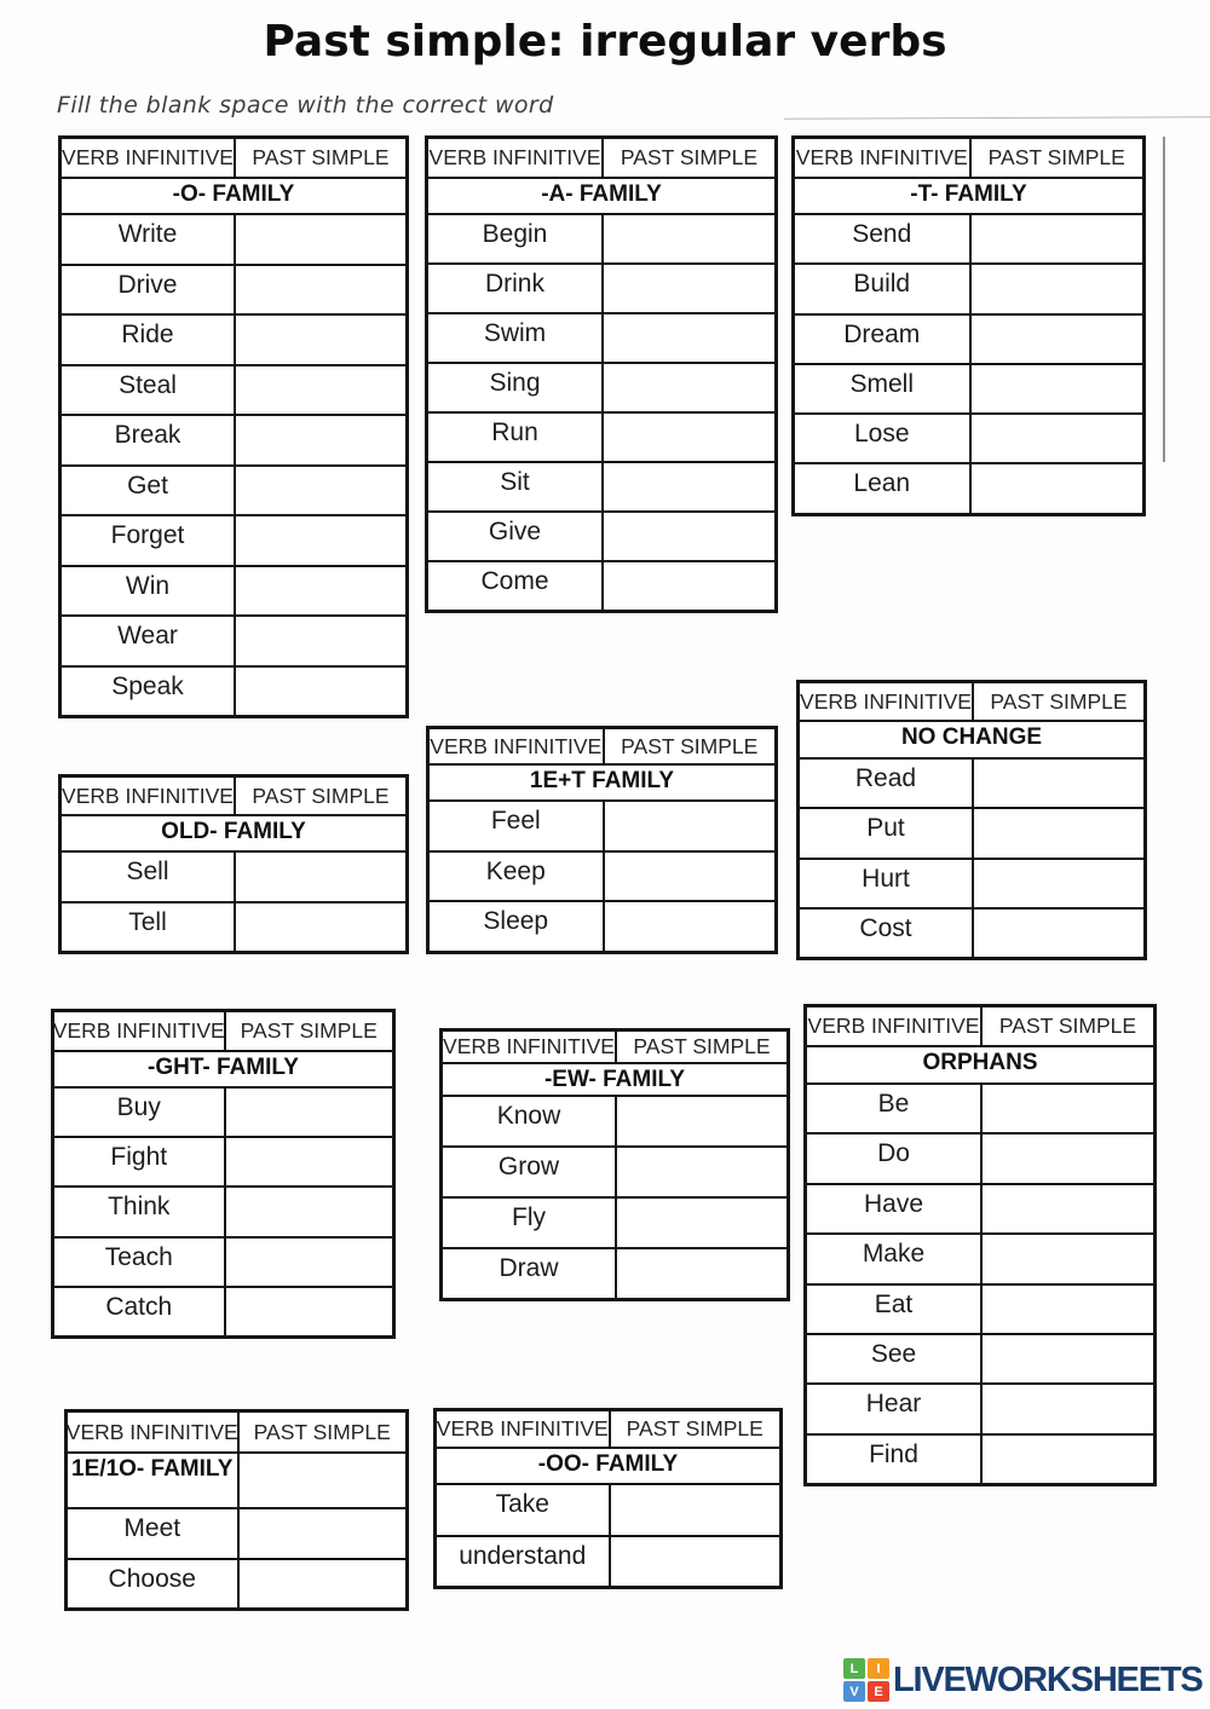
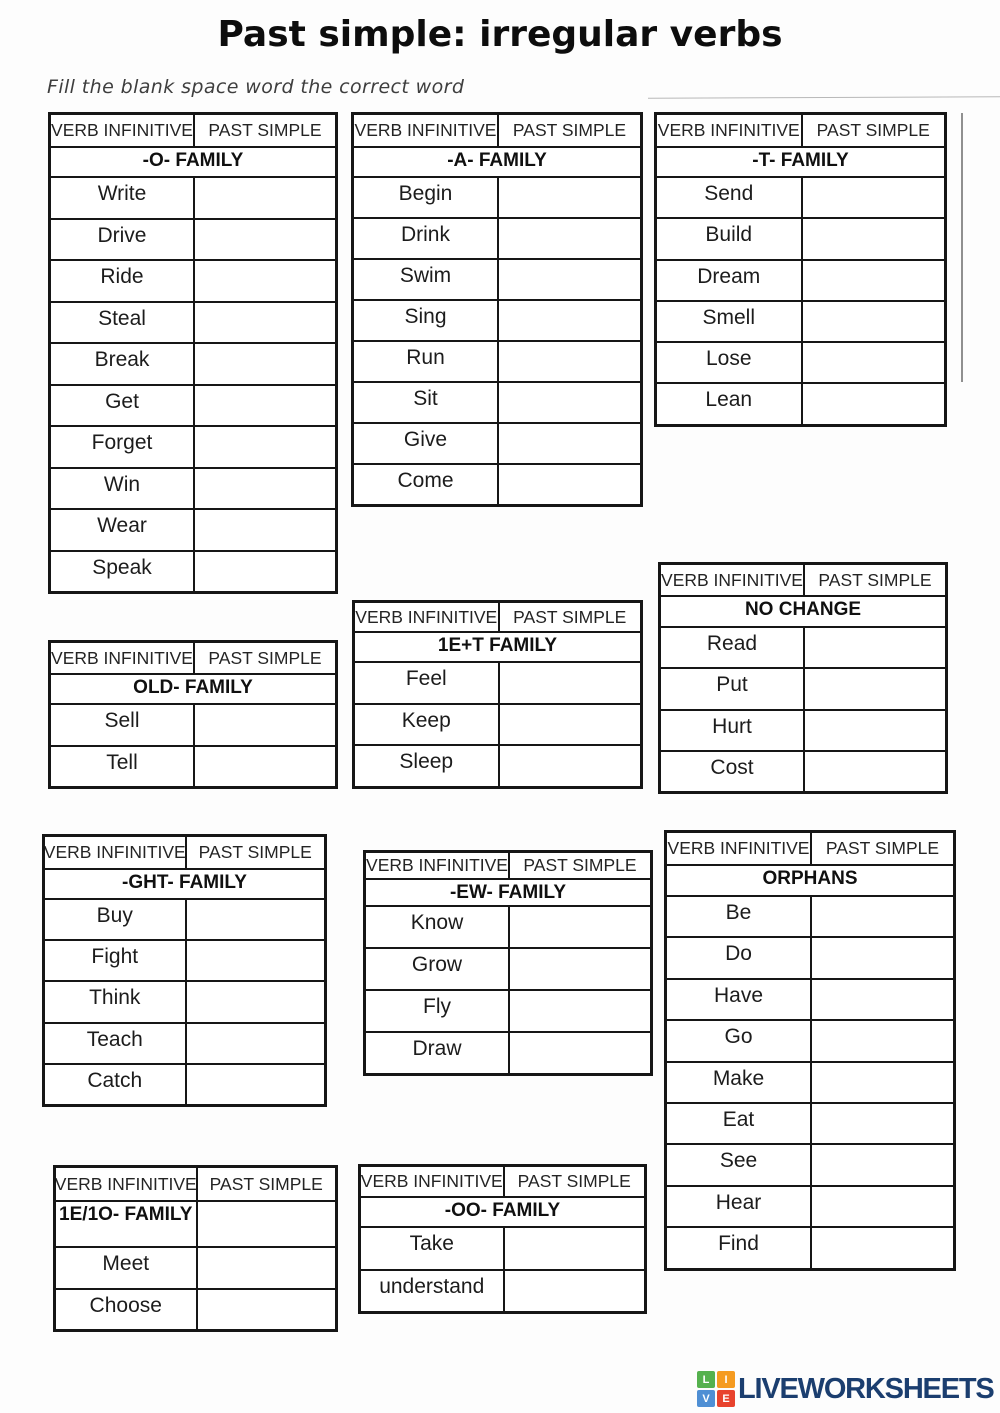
  Past simple: irregular verbs
- Fill the blank space with the correct word
+ Fill the blank space word the correct word
  VERB INFINITIVE
  PAST SIMPLE
  -O- FAMILY
  Write
  Drive
  Ride
  Steal
  Break
  Get
  Forget
  Win
  Wear
  Speak
  VERB INFINITIVE
  PAST SIMPLE
  -A- FAMILY
  Begin
  Drink
  Swim
  Sing
  Run
  Sit
  Give
  Come
  VERB INFINITIVE
  PAST SIMPLE
  -T- FAMILY
  Send
  Build
  Dream
  Smell
  Lose
  Lean
  VERB INFINITIVE
  PAST SIMPLE
  OLD- FAMILY
  Sell
  Tell
  VERB INFINITIVE
  PAST SIMPLE
  1E+T FAMILY
  Feel
  Keep
  Sleep
  VERB INFINITIVE
  PAST SIMPLE
  NO CHANGE
  Read
  Put
  Hurt
  Cost
  VERB INFINITIVE
  PAST SIMPLE
  -GHT- FAMILY
  Buy
  Fight
  Think
  Teach
  Catch
  VERB INFINITIVE
  PAST SIMPLE
  -EW- FAMILY
  Know
  Grow
  Fly
  Draw
  VERB INFINITIVE
  PAST SIMPLE
  ORPHANS
  Be
  Do
  Have
+ Go
  Make
  Eat
  See
  Hear
  Find
  VERB INFINITIVE
  PAST SIMPLE
  1E/1O- FAMILY
  Meet
  Choose
  VERB INFINITIVE
  PAST SIMPLE
  -OO- FAMILY
  Take
  understand
  L
  I
  V
  E
  LIVEWORKSHEETS
